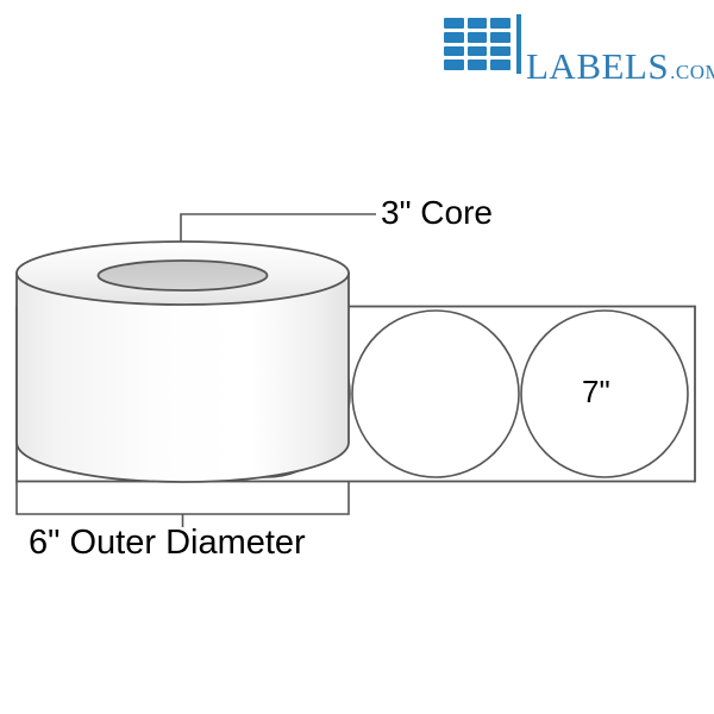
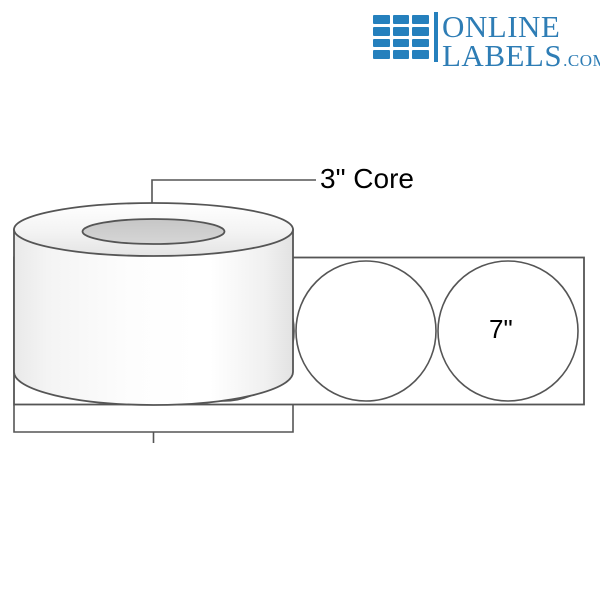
+ ONLINE
  LABELS
  .CO
  3" Core
- 6" Outer Diameter
  7"
